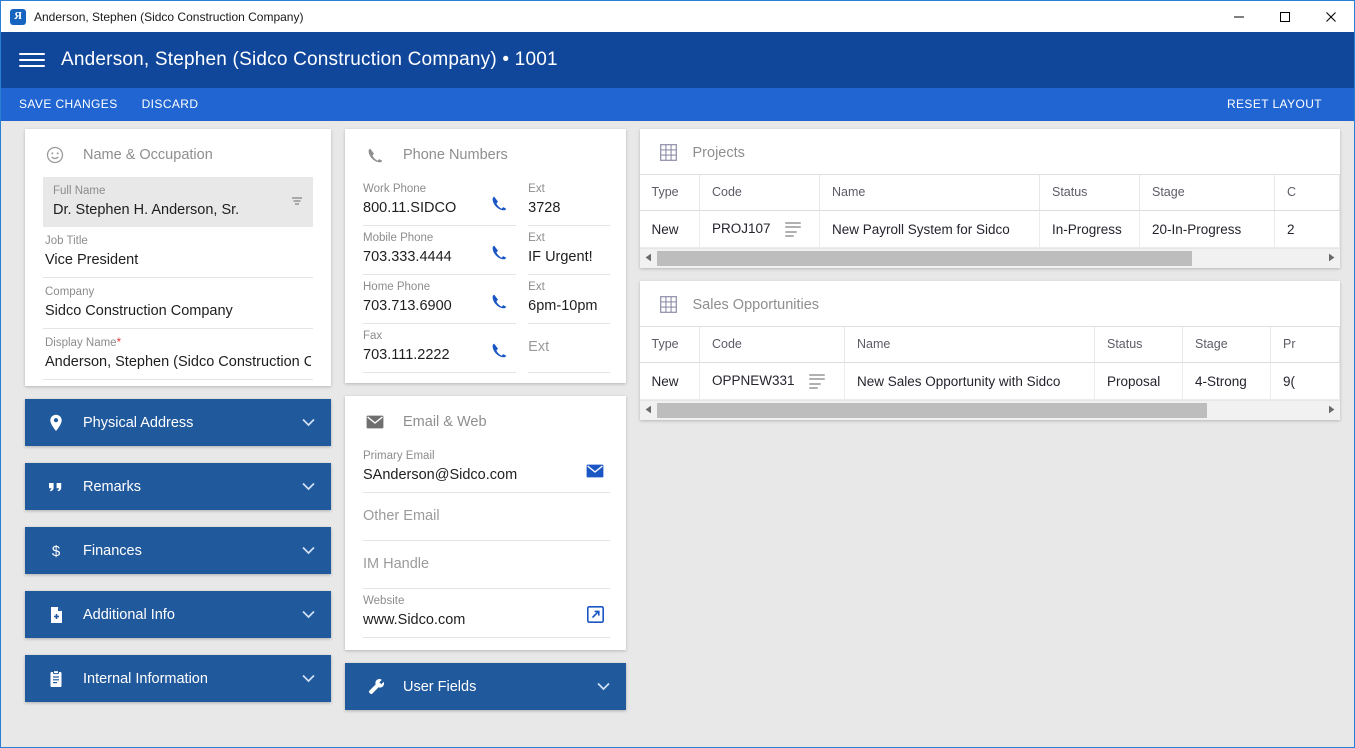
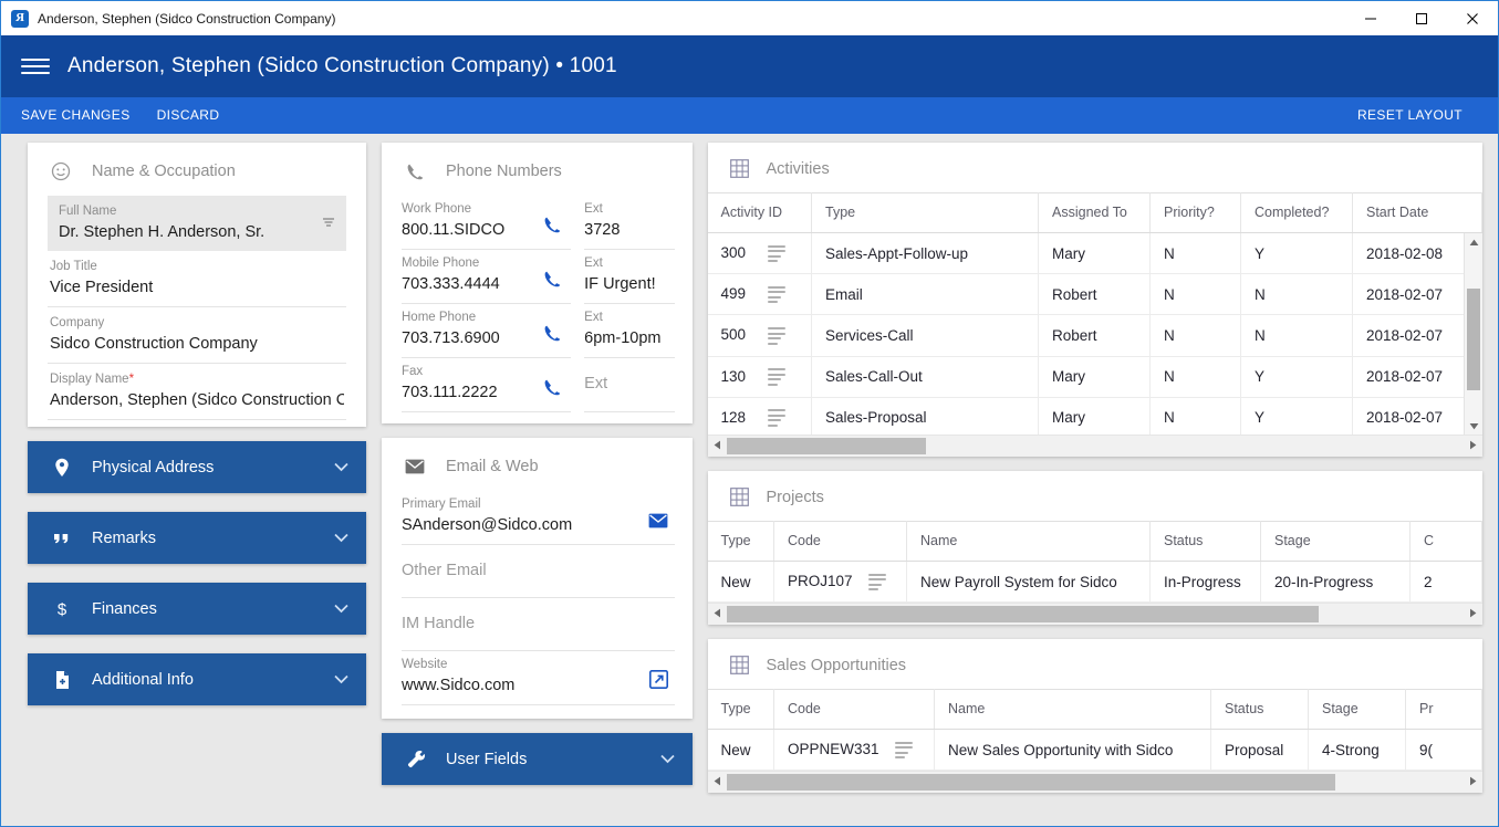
  Anderson, Stephen (Sidco Construction Company)
  Anderson, Stephen (Sidco Construction Company) • 1001
  SAVE CHANGES
  DISCARD
  RESET LAYOUT
  Name & Occupation
  Full Name
  Dr. Stephen H. Anderson, Sr.
  Job Title
  Vice President
  Company
  Sidco Construction Company
  Display Name*
  Anderson, Stephen (Sidco Construction C
  Physical Address
  Remarks
  $
  Finances
  Additional Info
- Internal Information
  Phone Numbers
  Work Phone
  800.11.SIDCO
  Ext
  3728
  Mobile Phone
  703.333.4444
  Ext
  IF Urgent!
  Home Phone
  703.713.6900
  Ext
  6pm-10pm
  Fax
  703.111.2222
  Ext
  Email & Web
  Primary Email
  SAnderson@Sidco.com
  Other Email
  IM Handle
  Website
  www.Sidco.com
  User Fields
+ Activities
+ Activity ID	Type	Assigned To	Priority?	Completed?	Start Date
+ 300	Sales-Appt-Follow-up	Mary	N	Y	2018-02-08
+ 499	Email	Robert	N	N	2018-02-07
+ 500	Services-Call	Robert	N	N	2018-02-07
+ 130	Sales-Call-Out	Mary	N	Y	2018-02-07
+ 128	Sales-Proposal	Mary	N	Y	2018-02-07
  Projects
  Type	Code	Name	Status	Stage	C
  New	PROJ107	New Payroll System for Sidco	In-Progress	20-In-Progress	2
  Sales Opportunities
  Type	Code	Name	Status	Stage	Pr
  New	OPPNEW331	New Sales Opportunity with Sidco	Proposal	4-Strong	9(
